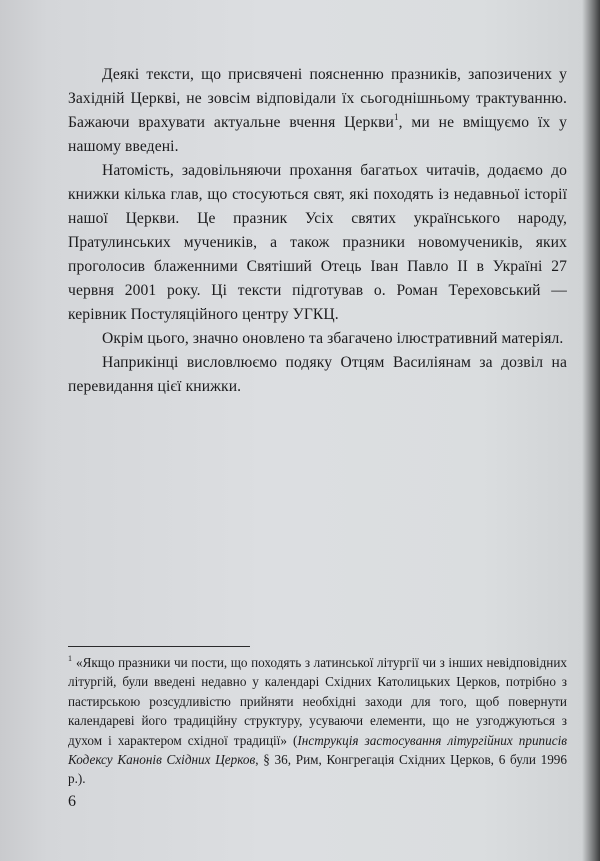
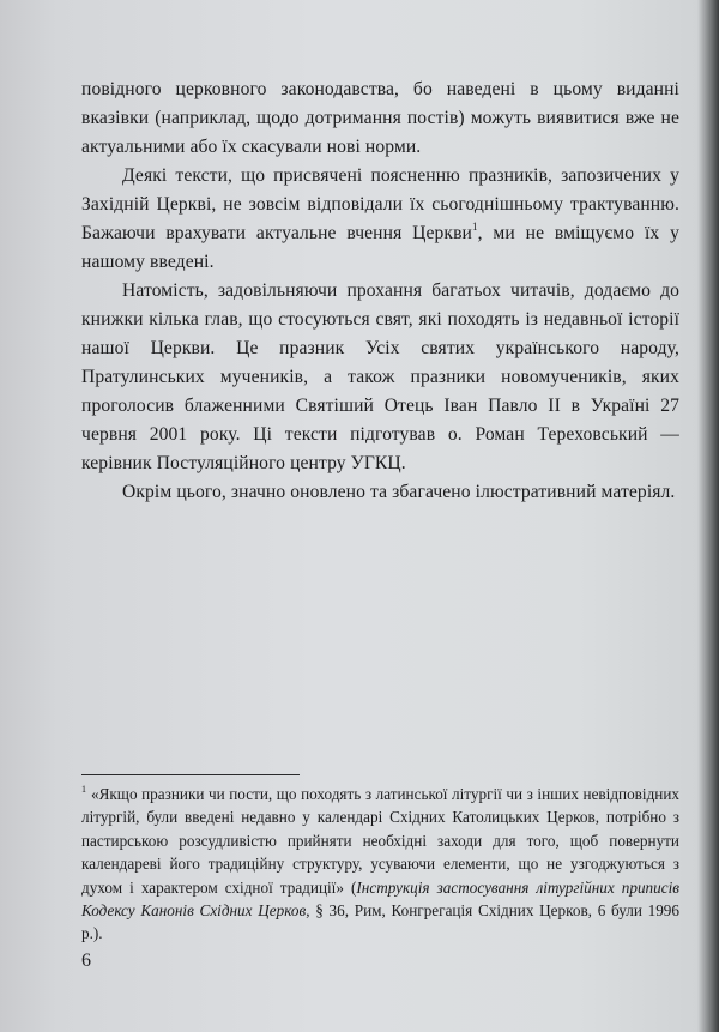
+ повідного церковного законодавства, бо наведені в цьому виданні вказівки (наприклад, щодо дотримання постів) можуть виявитися вже не актуальними або їх скасували нові норми.
  Деякі тексти, що присвячені поясненню празників, запозичених у Західній Церкві, не зовсім відповідали їх сьогоднішньому трактуванню. Бажаючи врахувати актуальне вчення Церкви1, ми не вміщуємо їх у нашому введені.
  Натомість, задовільняючи прохання багатьох читачів, додаємо до книжки кілька глав, що стосуються свят, які походять із недавньої історії нашої Церкви. Це празник Усіх святих українського народу, Пратулинських мучеників, а також празники новомучеників, яких проголосив блаженними Святіший Отець Іван Павло II в Україні 27 червня 2001 року. Ці тексти підготував о. Роман Тереховський — керівник Постуляційного центру УГКЦ.
  Окрім цього, значно оновлено та збагачено ілюстративний матеріял.
- Наприкінці висловлюємо подяку Отцям Василіянам за дозвіл на перевидання цієї книжки.
  1 «Якщо празники чи пости, що походять з латинської літургії чи з інших невідповідних літургій, були введені недавно у календарі Східних Католицьких Церков, потрібно з пастирською розсудливістю прийняти необхідні заходи для того, щоб повернути календареві його традиційну структуру, усуваючи елементи, що не узгоджуються з духом і характером східної традиції» (Інструкція застосування літургійних приписів Кодексу Канонів Східних Церков, § 36, Рим, Конгрегація Східних Церков, 6 були 1996 р.).
  6
